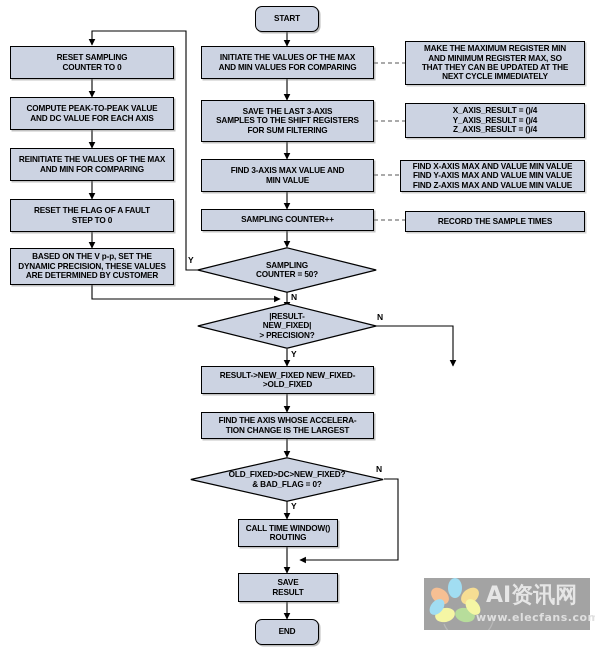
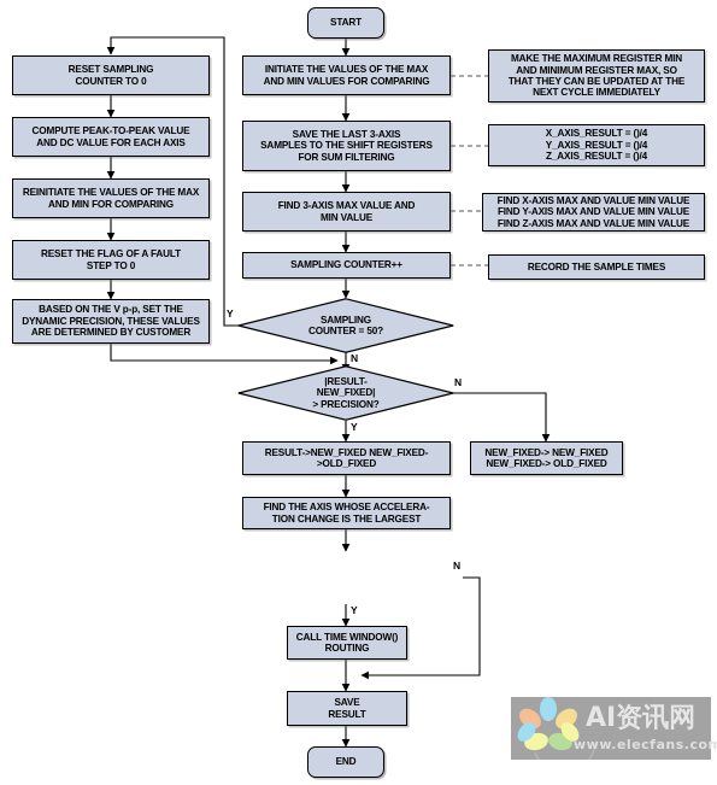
  START
  END
  RESET SAMPLING
  COUNTER TO 0
  COMPUTE PEAK-TO-PEAK VALUE
  AND DC VALUE FOR EACH AXIS
  REINITIATE THE VALUES OF THE MAX
  AND MIN FOR COMPARING
  RESET THE FLAG OF A FAULT
  STEP TO 0
  BASED ON THE V p-p, SET THE
  DYNAMIC PRECISION, THESE VALUES
  ARE DETERMINED BY CUSTOMER
  INITIATE THE VALUES OF THE MAX
  AND MIN VALUES FOR COMPARING
  SAVE THE LAST 3-AXIS
  SAMPLES TO THE SHIFT REGISTERS
  FOR SUM FILTERING
  FIND 3-AXIS MAX VALUE AND
  MIN VALUE
  SAMPLING COUNTER++
  RESULT->NEW_FIXED NEW_FIXED-
  >OLD_FIXED
  FIND THE AXIS WHOSE ACCELERA-
  TION CHANGE IS THE LARGEST
  CALL TIME WINDOW()
  ROUTING
  SAVE
  RESULT
+ NEW_FIXED-> NEW_FIXED
+ NEW_FIXED-> OLD_FIXED
  MAKE THE MAXIMUM REGISTER MIN
  AND MINIMUM REGISTER MAX, SO
  THAT THEY CAN BE UPDATED AT THE
  NEXT CYCLE IMMEDIATELY
  X_AXIS_RESULT = ()/4
  Y_AXIS_RESULT = ()/4
  Z_AXIS_RESULT = ()/4
  FIND X-AXIS MAX AND VALUE MIN VALUE
  FIND Y-AXIS MAX AND VALUE MIN VALUE
  FIND Z-AXIS MAX AND VALUE MIN VALUE
  RECORD THE SAMPLE TIMES
  SAMPLING
  COUNTER = 50?
  |RESULT-
  NEW_FIXED|
  > PRECISION?
- OLD_FIXED>DC>NEW_FIXED?
- & BAD_FLAG = 0?
  Y
  N
  Y
  N
  Y
  N
  AI资讯网
  www.elecfans.com
